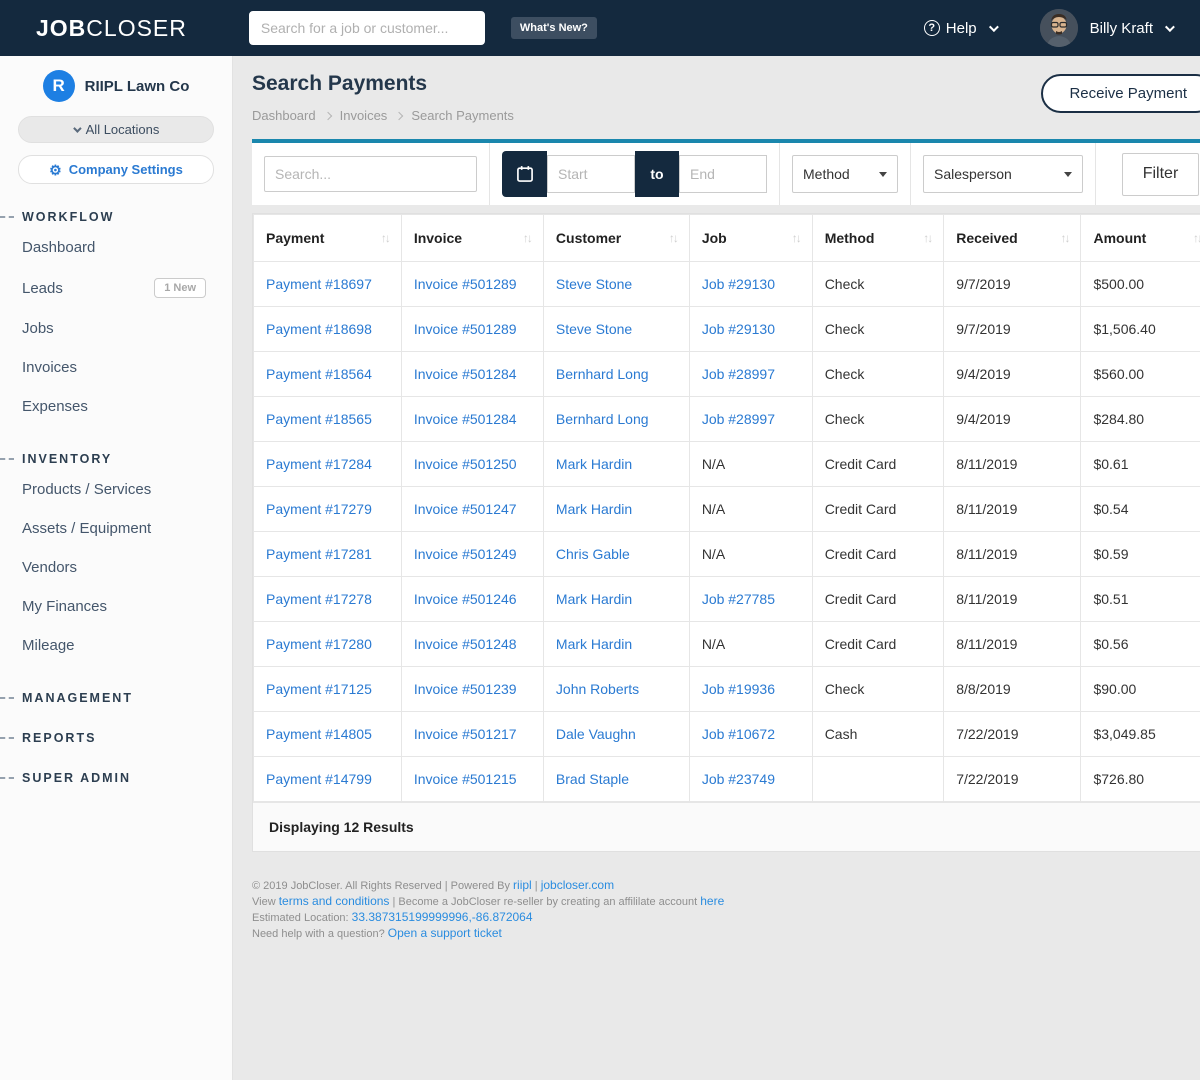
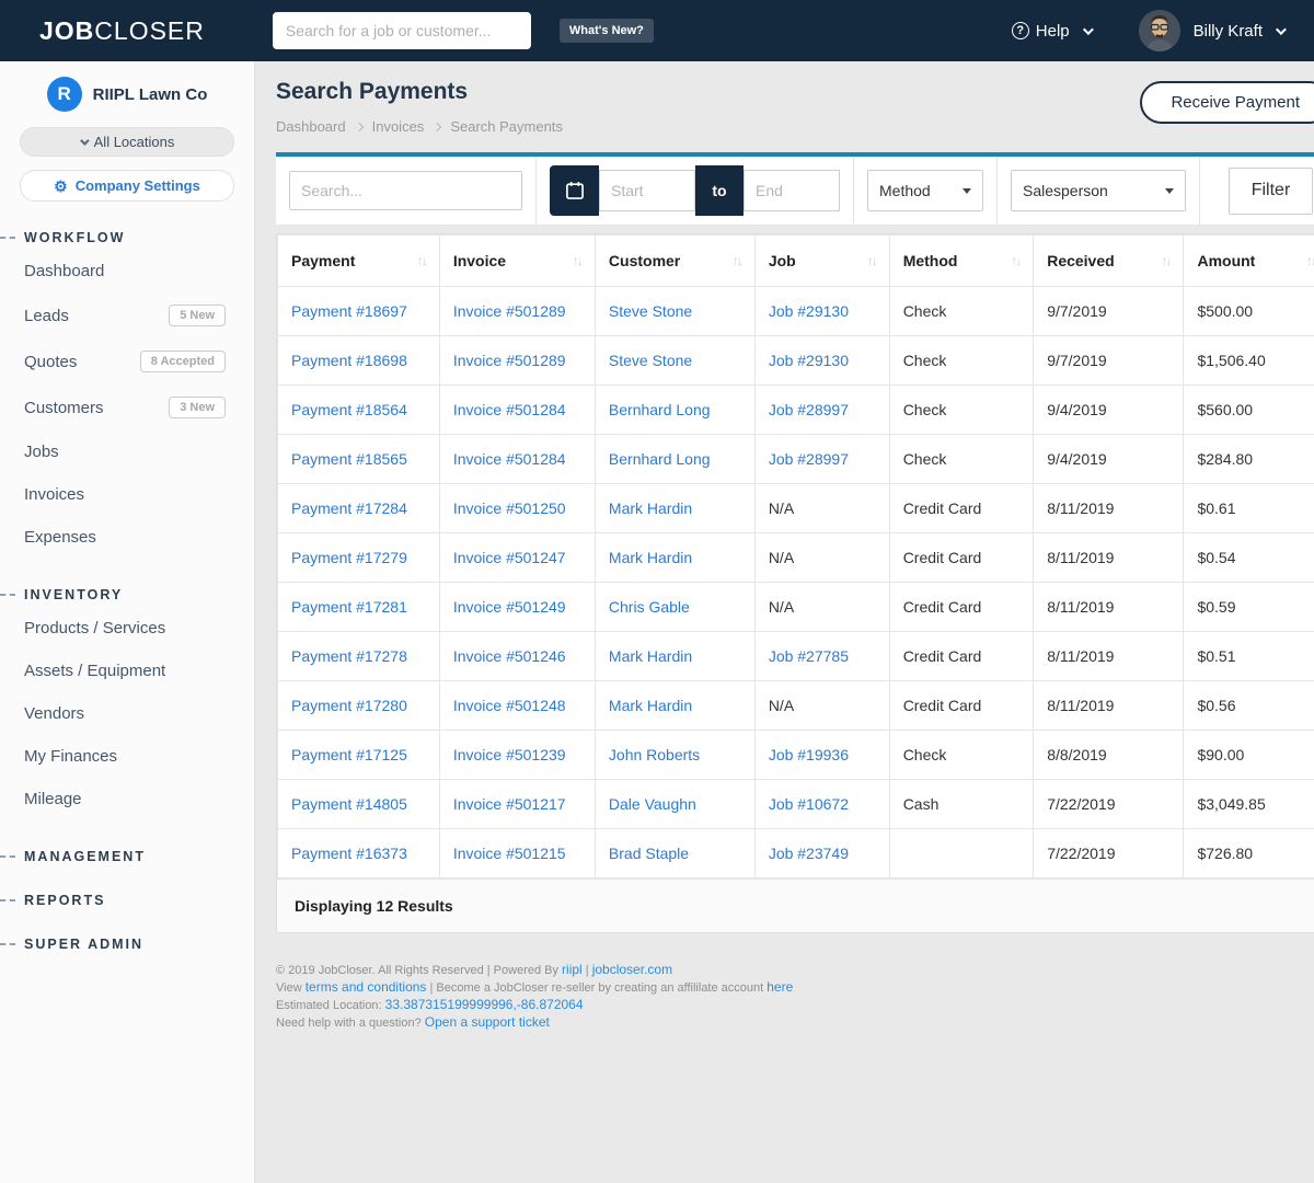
  JOBCLOSER
  Search for a job or customer...
  What's New?
  ?
  Help
  Billy Kraft
  R
  RIIPL Lawn Co
  All Locations
  ⚙
  Company Settings
  WORKFLOW
  Dashboard
  Leads
- 1 New
+ 5 New
+ Quotes
+ 8 Accepted
+ Customers
+ 3 New
  Jobs
  Invoices
  Expenses
  INVENTORY
  Products / Services
  Assets / Equipment
  Vendors
  My Finances
  Mileage
  MANAGEMENT
  REPORTS
  SUPER ADMIN
  Search Payments
  Dashboard
  Invoices
  Search Payments
  Receive Payment
  Search...
  Start
  to
  End
  Method
  Salesperson
  Filter
  Payment ↑↓	Invoice ↑↓	Customer ↑↓	Job ↑↓	Method ↑↓	Received ↑↓	Amount ↑↓
  Payment #18697	Invoice #501289	Steve Stone	Job #29130	Check	9/7/2019	$500.00
  Payment #18698	Invoice #501289	Steve Stone	Job #29130	Check	9/7/2019	$1,506.40
  Payment #18564	Invoice #501284	Bernhard Long	Job #28997	Check	9/4/2019	$560.00
  Payment #18565	Invoice #501284	Bernhard Long	Job #28997	Check	9/4/2019	$284.80
  Payment #17284	Invoice #501250	Mark Hardin	N/A	Credit Card	8/11/2019	$0.61
  Payment #17279	Invoice #501247	Mark Hardin	N/A	Credit Card	8/11/2019	$0.54
  Payment #17281	Invoice #501249	Chris Gable	N/A	Credit Card	8/11/2019	$0.59
  Payment #17278	Invoice #501246	Mark Hardin	Job #27785	Credit Card	8/11/2019	$0.51
  Payment #17280	Invoice #501248	Mark Hardin	N/A	Credit Card	8/11/2019	$0.56
  Payment #17125	Invoice #501239	John Roberts	Job #19936	Check	8/8/2019	$90.00
  Payment #14805	Invoice #501217	Dale Vaughn	Job #10672	Cash	7/22/2019	$3,049.85
- Payment #14799	Invoice #501215	Brad Staple	Job #23749		7/22/2019	$726.80
+ Payment #16373	Invoice #501215	Brad Staple	Job #23749		7/22/2019	$726.80
  Displaying 12 Results
  © 2019 JobCloser. All Rights Reserved | Powered By riipl | jobcloser.com
  View terms and conditions | Become a JobCloser re-seller by creating an affililate account here
  Estimated Location: 33.387315199999996,-86.872064
  Need help with a question? Open a support ticket
